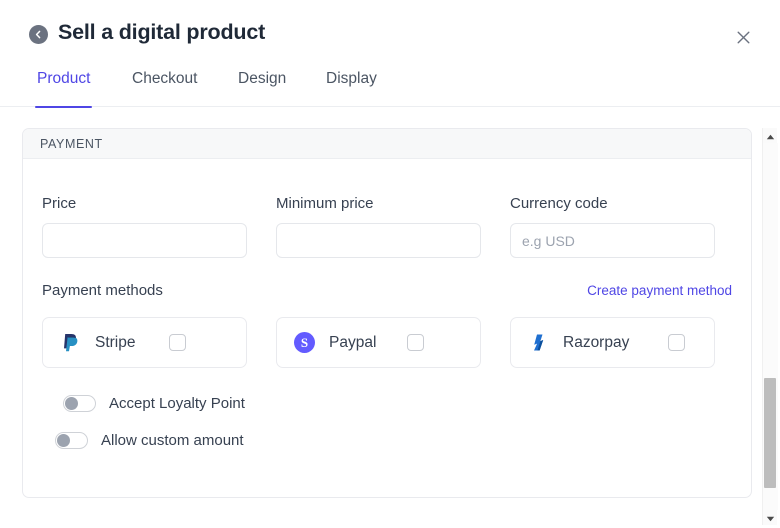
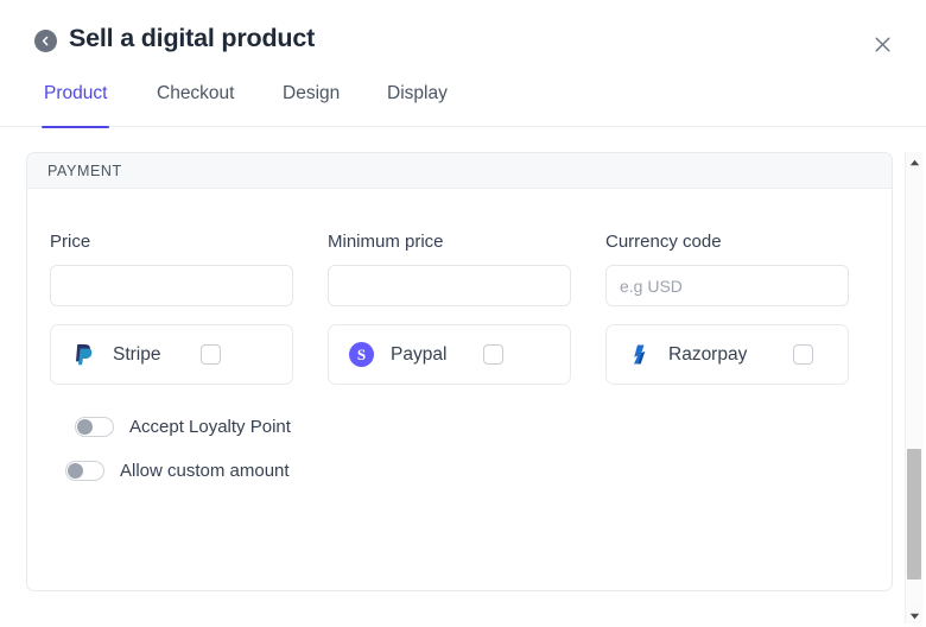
  Sell a digital product
  Product
  Checkout
  Design
  Display
  PAYMENT
  Price
  Minimum price
  Currency code
  e.g USD
- Payment methods
- Create payment method
  Stripe
  S
  Paypal
  Razorpay
  Accept Loyalty Point
  Allow custom amount
